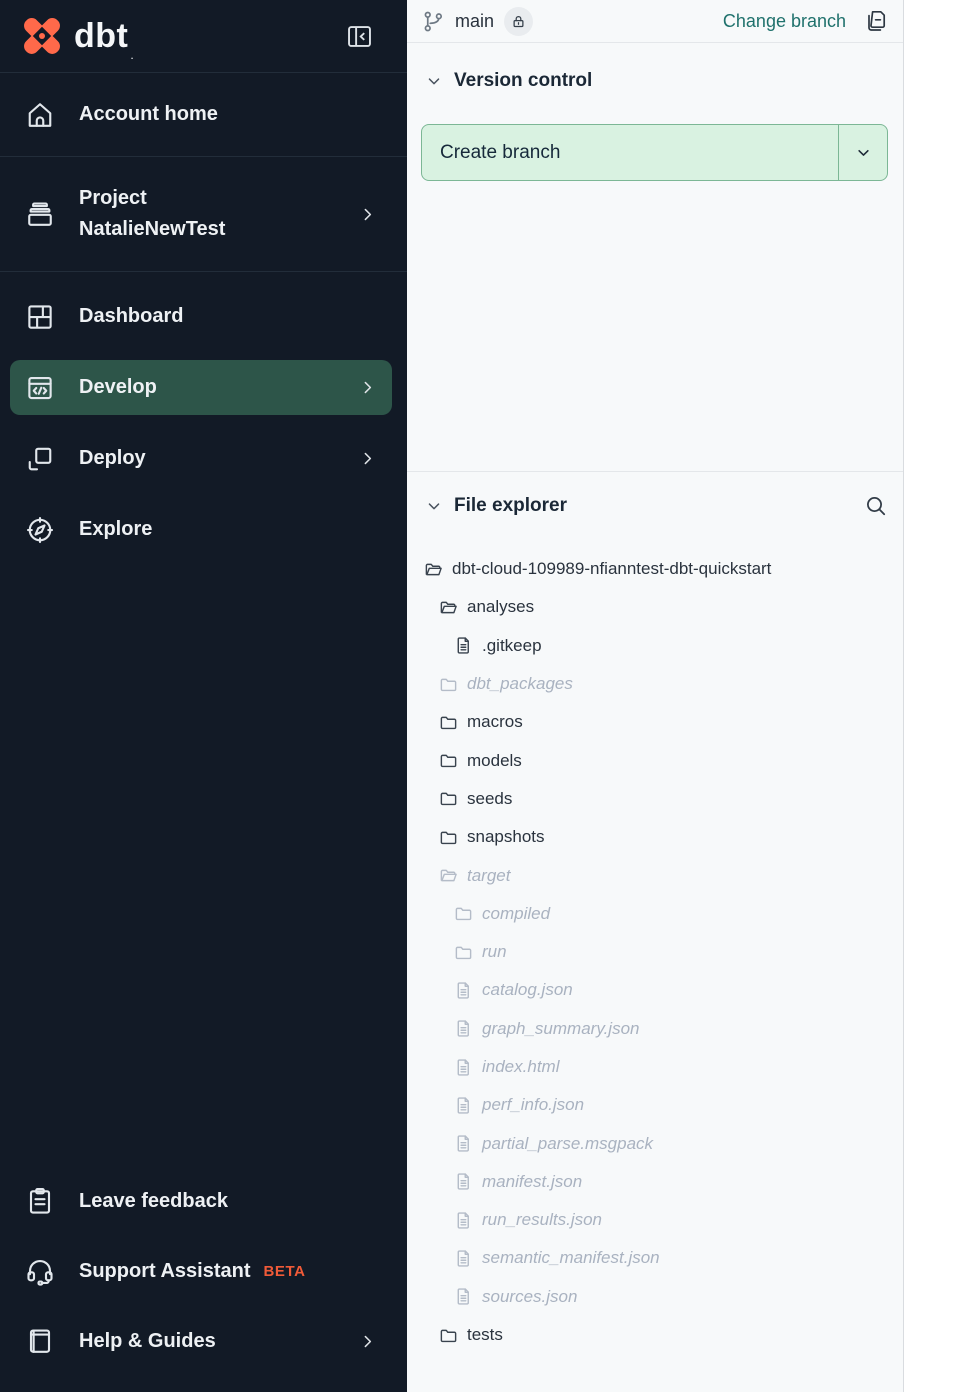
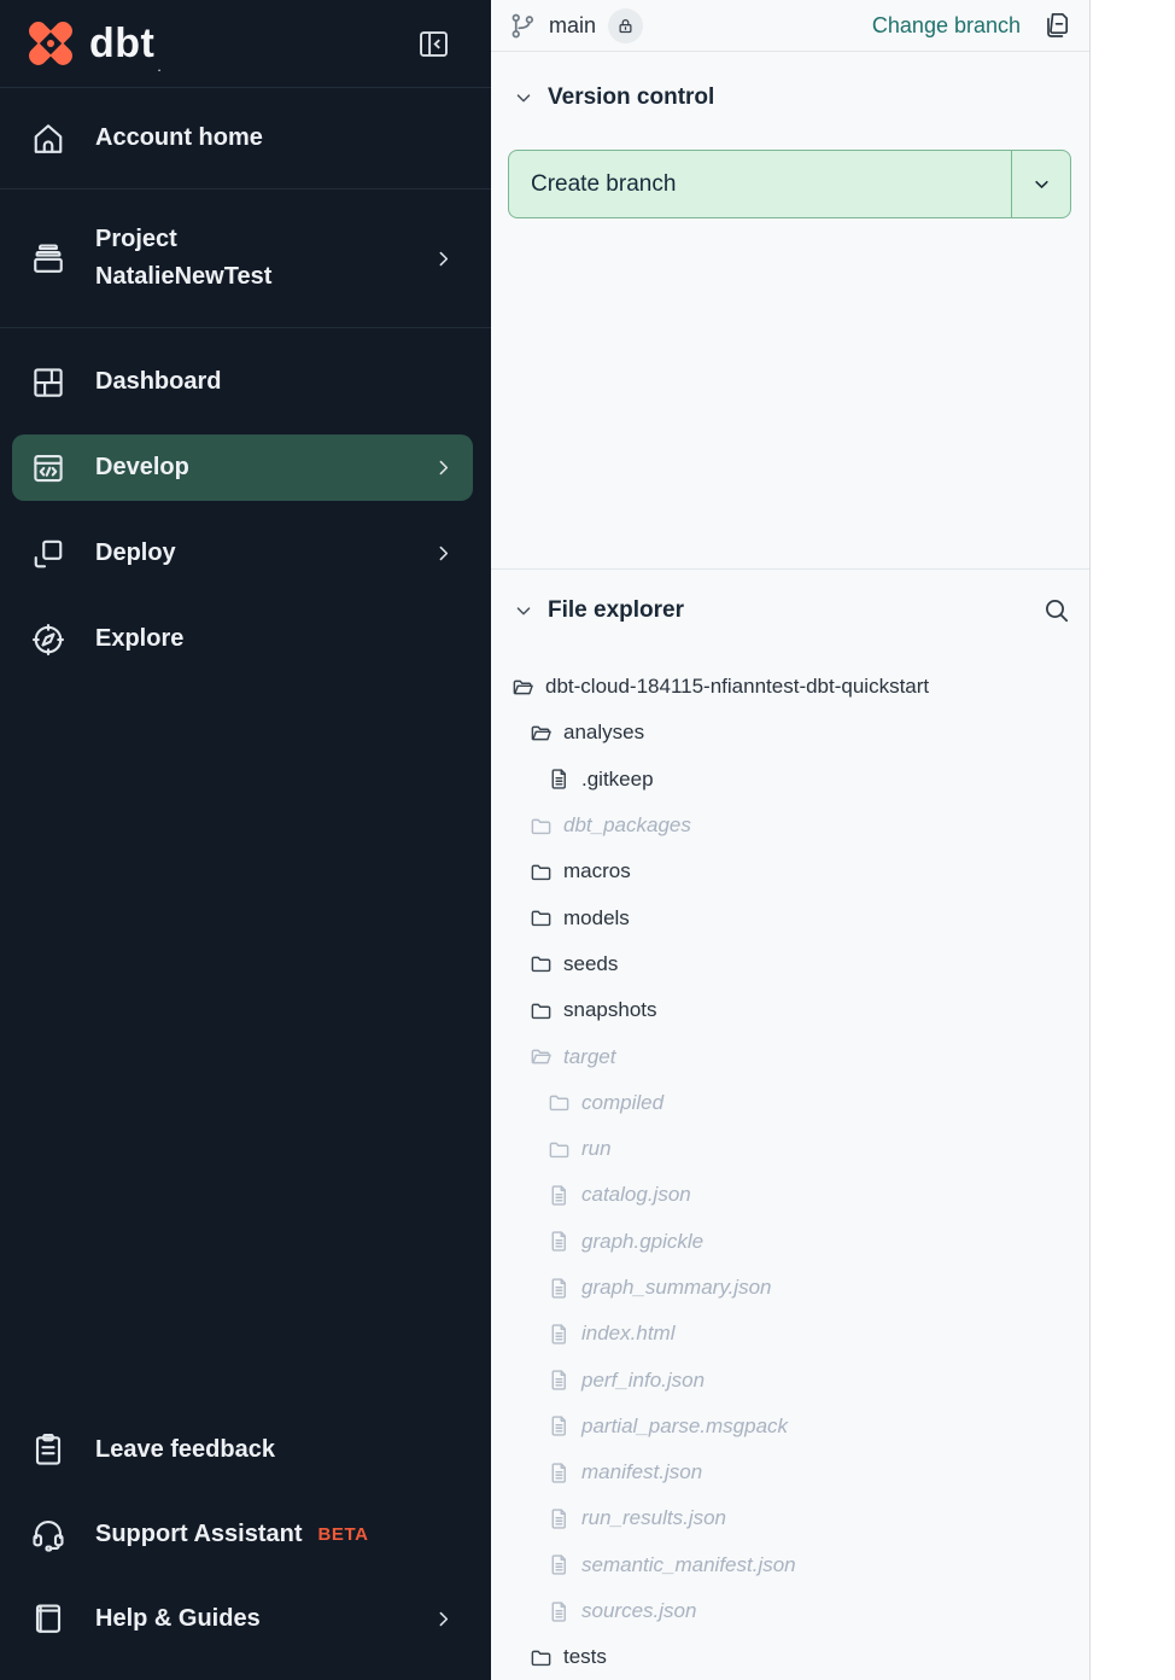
  dbt
  .
  Account home
  Project
  NatalieNewTest
  Dashboard
  Develop
  Deploy
  Explore
  Leave feedback
  Support Assistant
  BETA
  Help & Guides
  main
  Change branch
  Version control
  Create branch
  File explorer
- dbt-cloud-109989-nfianntest-dbt-quickstart
+ dbt-cloud-184115-nfianntest-dbt-quickstart
  analyses
  .gitkeep
  dbt_packages
  macros
  models
  seeds
  snapshots
  target
  compiled
  run
  catalog.json
+ graph.gpickle
  graph_summary.json
  index.html
  perf_info.json
  partial_parse.msgpack
  manifest.json
  run_results.json
  semantic_manifest.json
  sources.json
  tests
